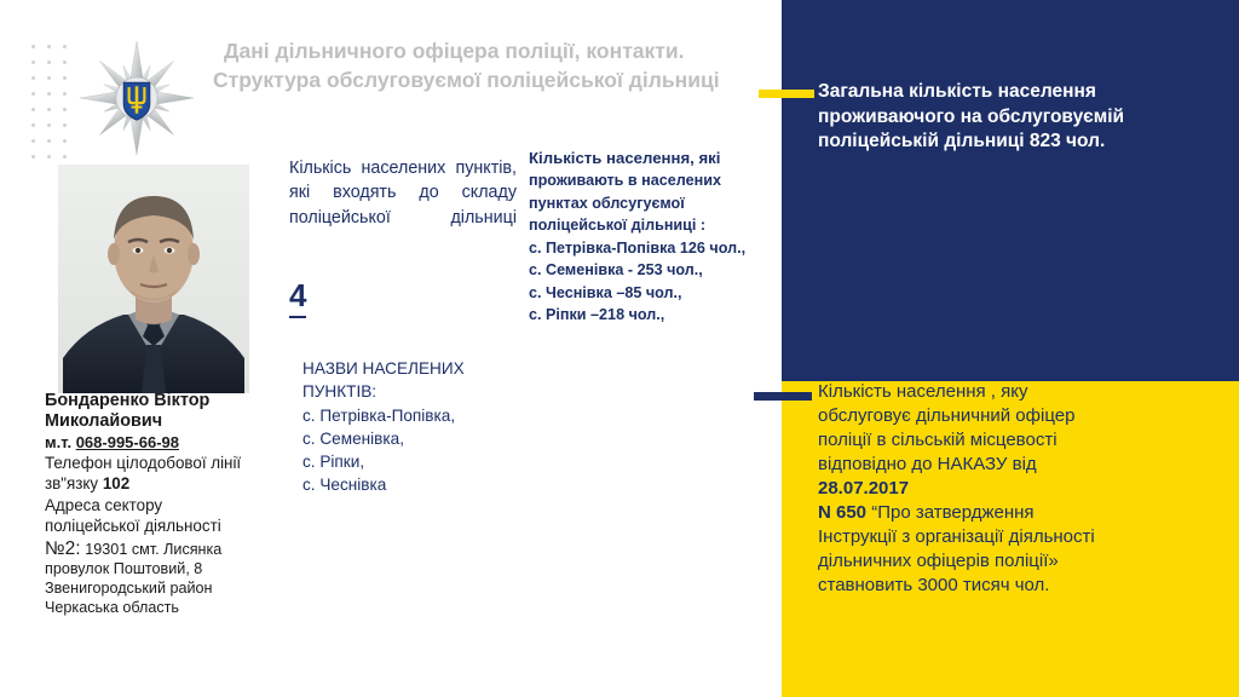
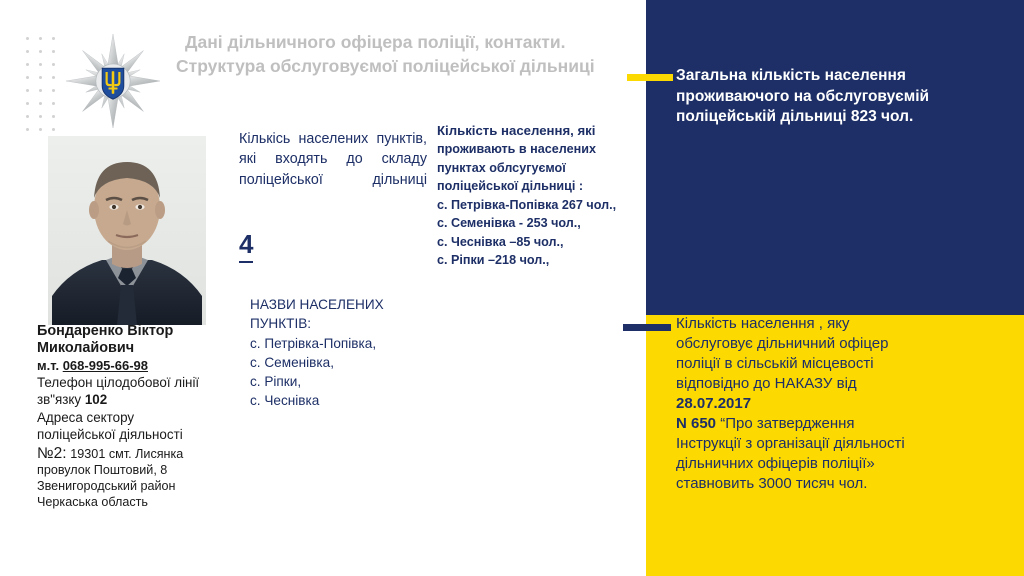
  Загальна кількість населення
  проживаючого на обслуговуємій
  поліцейській дільниці 823 чол.
  Кількість населення , яку
  обслуговує дільничний офіцер
  поліції в сільській місцевості
  відповідно до НАКАЗУ від
  28.07.2017
  N 650 “Про затвердження
  Інструкції з організації діяльності
  дільничних офіцерів поліції»
  ставновить 3000 тисяч чол.
  Дані дільничного офіцера поліції, контакти.
  Структура обслуговуємої поліцейської дільниці
  Бондаренко Віктор
  Миколайович
  м.т. 068-995-66-98
  Телефон цілодобової лінії
  зв"язку 102
  Адреса сектору
  поліцейської діяльності
  №2: 19301 смт. Лисянка
  провулок Поштовий, 8
  Звенигородський район
  Черкаська область
  Кількісь населених пунктів, які входять до складу поліцейської дільниці
  4
  НАЗВИ НАСЕЛЕНИХ
  ПУНКТІВ:
  с. Петрівка-Попівка,
  с. Семенівка,
  с. Ріпки,
  с. Чеснівка
  Кількість населення, які
  проживають в населених
  пунктах облсугуємої
  поліцейської дільниці :
- с. Петрівка-Попівка 126 чол.,
+ с. Петрівка-Попівка 267 чол.,
  с. Семенівка - 253 чол.,
  с. Чеснівка –85 чол.,
  с. Ріпки –218 чол.,
